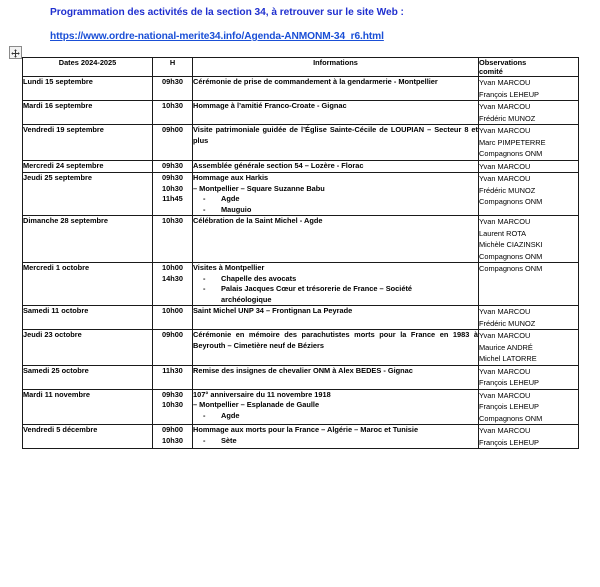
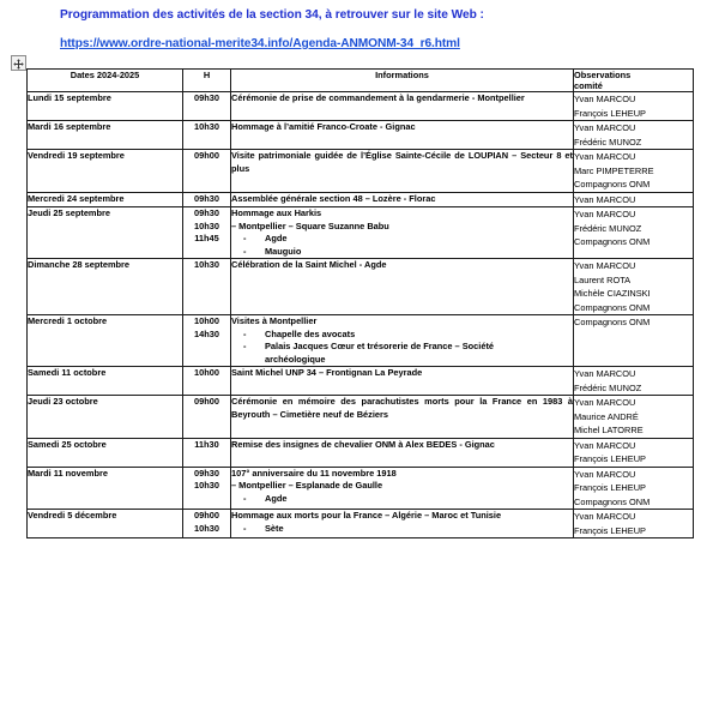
  Programmation des activités de la section 34, à retrouver sur le site Web :
  https://www.ordre-national-merite34.info/Agenda-ANMONM-34_r6.html
  Dates 2024-2025	H	Informations	Observations comité
  Lundi 15 septembre	09h30	Cérémonie de prise de commandement à la gendarmerie - Montpellier	Yvan MARCOUFrançois LEHEUP
  Mardi 16 septembre	10h30	Hommage à l’amitié Franco-Croate - Gignac	Yvan MARCOUFrédéric MUNOZ
  Vendredi 19 septembre	09h00	Visite patrimoniale guidée de l’Église Sainte-Cécile de LOUPIAN – Secteur 8 et plus	Yvan MARCOUMarc PIMPETERRECompagnons ONM
- Mercredi 24 septembre	09h30	Assemblée générale section 54 – Lozère - Florac	Yvan MARCOU
+ Mercredi 24 septembre	09h30	Assemblée générale section 48 – Lozère - Florac	Yvan MARCOU
  Jeudi 25 septembre	09h3010h3011h45	Hommage aux Harkis– Montpellier – Square Suzanne Babu- Agde- Mauguio	Yvan MARCOUFrédéric MUNOZCompagnons ONM
  Dimanche 28 septembre	10h30	Célébration de la Saint Michel - Agde	Yvan MARCOULaurent ROTAMichèle CIAZINSKICompagnons ONM
  Mercredi 1 octobre	10h0014h30	Visites à Montpellier- Chapelle des avocats- Palais Jacques Cœur et trésorerie de France – Sociétéarchéologique	Compagnons ONM
  Samedi 11 octobre	10h00	Saint Michel UNP 34 – Frontignan La Peyrade	Yvan MARCOUFrédéric MUNOZ
  Jeudi 23 octobre	09h00	Cérémonie en mémoire des parachutistes morts pour la France en 1983 à Beyrouth – Cimetière neuf de Béziers	Yvan MARCOUMaurice ANDRÉMichel LATORRE
  Samedi 25 octobre	11h30	Remise des insignes de chevalier ONM à Alex BEDES - Gignac	Yvan MARCOUFrançois LEHEUP
  Mardi 11 novembre	09h3010h30	107° anniversaire du 11 novembre 1918– Montpellier – Esplanade de Gaulle- Agde	Yvan MARCOUFrançois LEHEUPCompagnons ONM
  Vendredi 5 décembre	09h0010h30	Hommage aux morts pour la France – Algérie – Maroc et Tunisie- Sète	Yvan MARCOUFrançois LEHEUP
